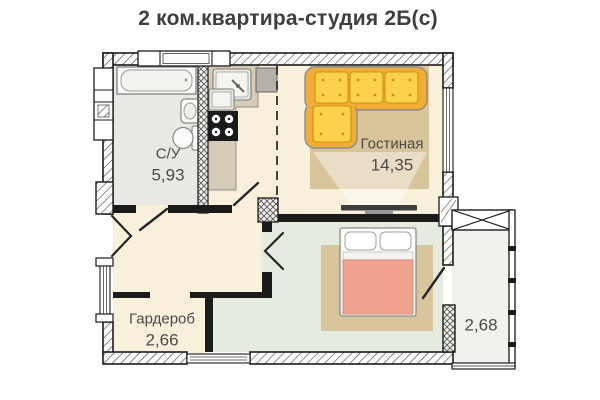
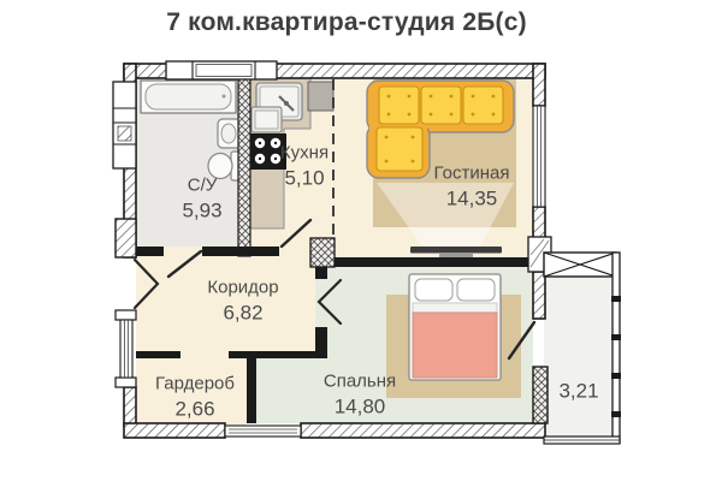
- 2 ком.квартира-студия 2Б(с)
+ 7 ком.квартира-студия 2Б(с)
  С/У
  5,93
+ Кухня
+ 5,10
  Гостиная
  14,35
+ Коридор
+ 6,82
  Гардероб
  2,66
+ Спальня
+ 14,80
- 2,68
+ 3,21
